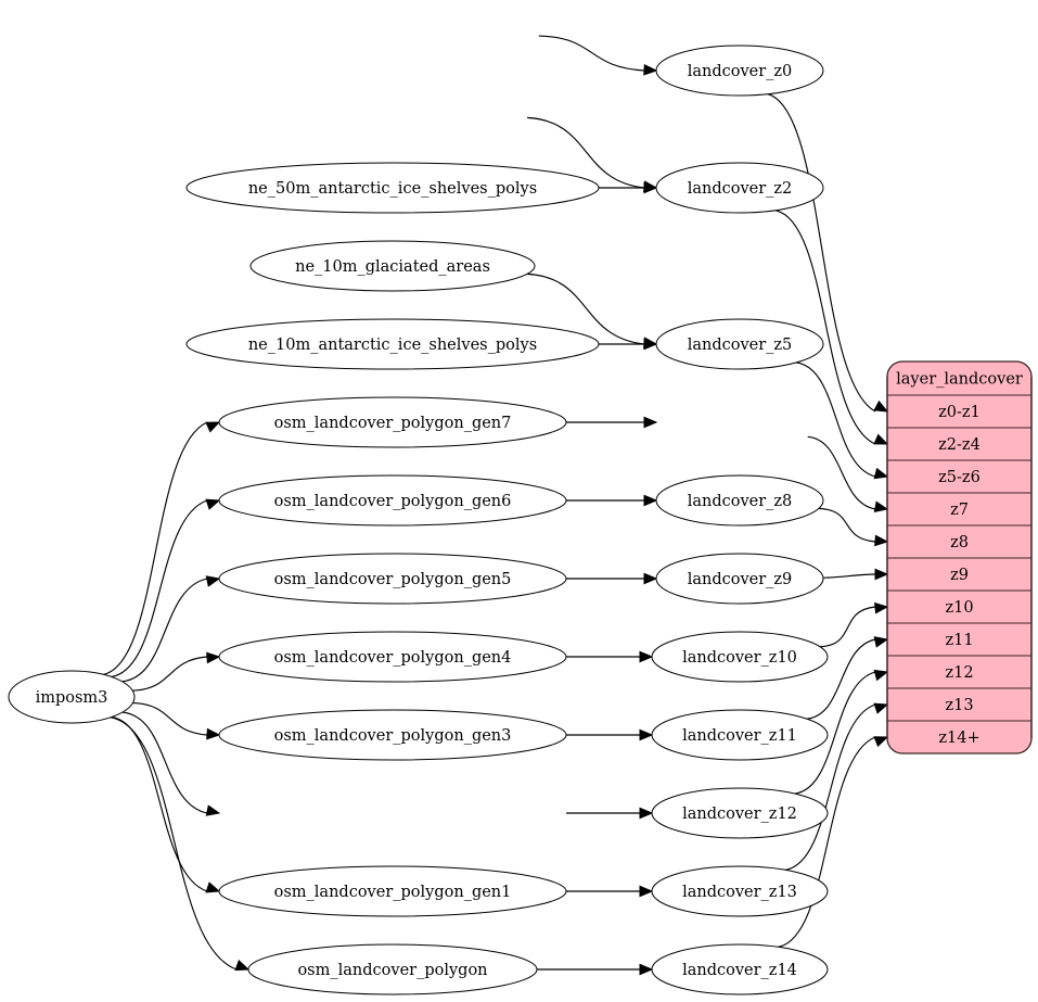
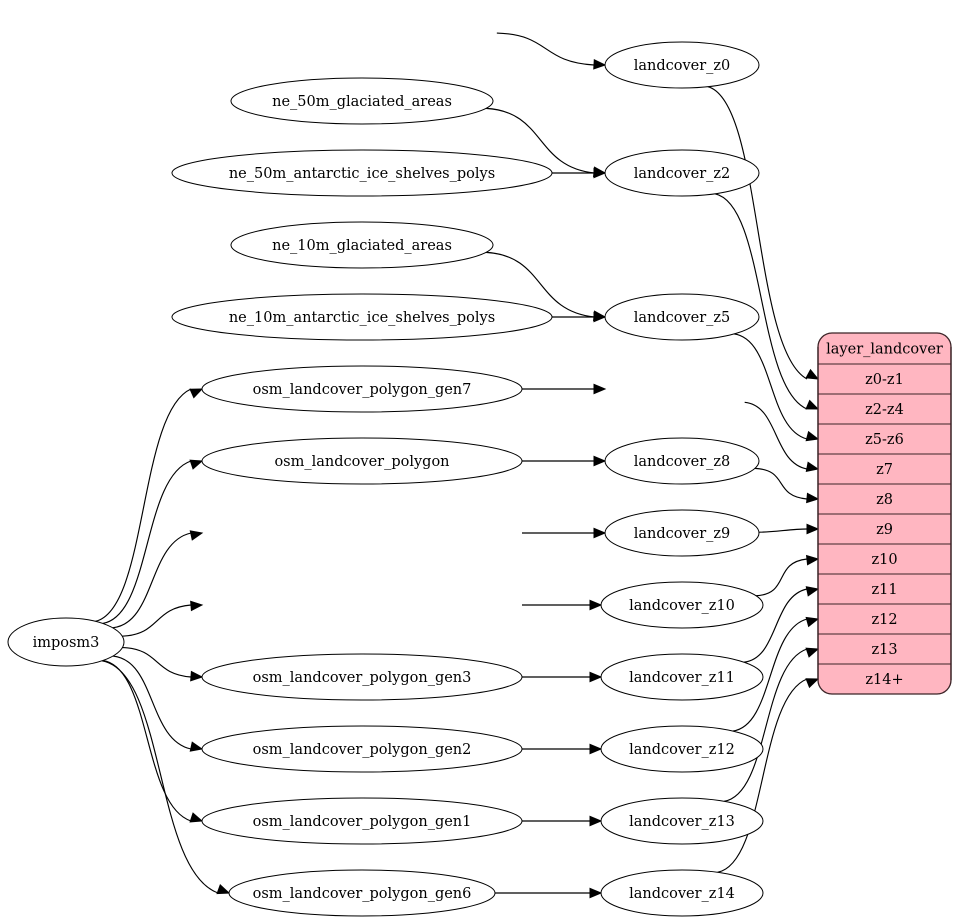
+ ne_50m_glaciated_areas
  ne_50m_antarctic_ice_shelves_polys
  ne_10m_glaciated_areas
  ne_10m_antarctic_ice_shelves_polys
  osm_landcover_polygon_gen7
- osm_landcover_polygon_gen6
+ osm_landcover_polygon
- osm_landcover_polygon_gen5
- osm_landcover_polygon_gen4
  osm_landcover_polygon_gen3
+ osm_landcover_polygon_gen2
  osm_landcover_polygon_gen1
- osm_landcover_polygon
+ osm_landcover_polygon_gen6
  landcover_z0
  landcover_z2
  landcover_z5
  landcover_z8
  landcover_z9
  landcover_z10
  landcover_z11
  landcover_z12
  landcover_z13
  landcover_z14
  imposm3
  layer_landcover
  z0-z1
  z2-z4
  z5-z6
  z7
  z8
  z9
  z10
  z11
  z12
  z13
  z14+
